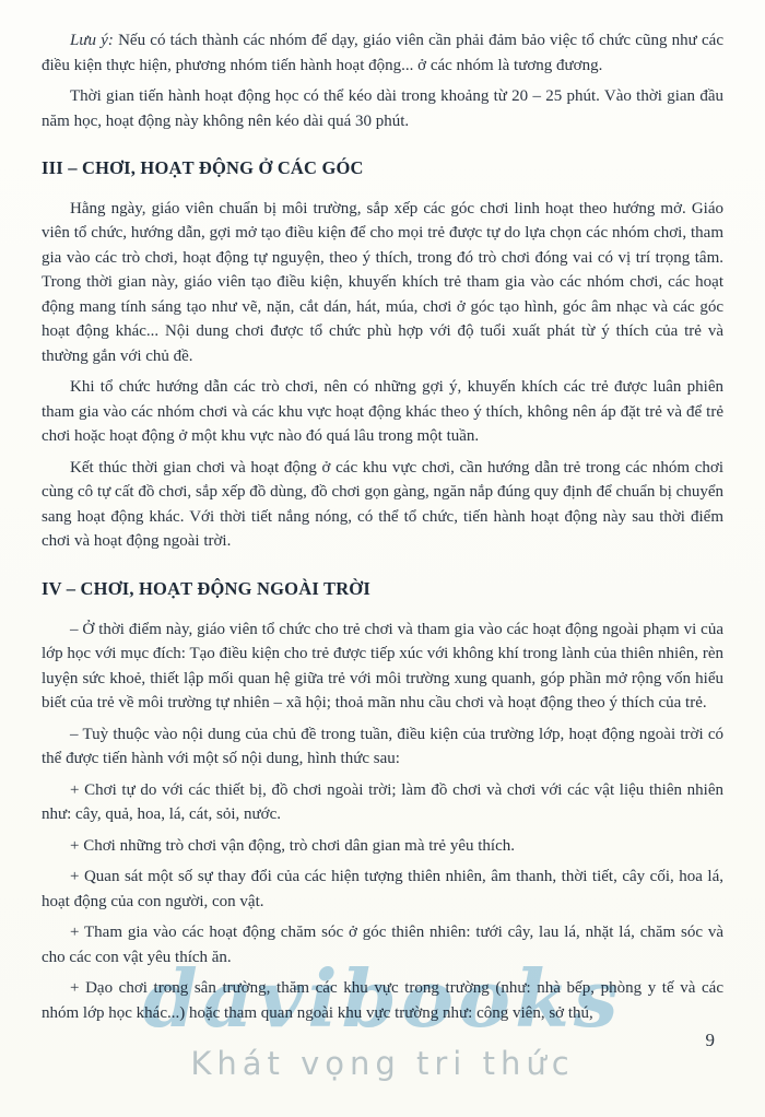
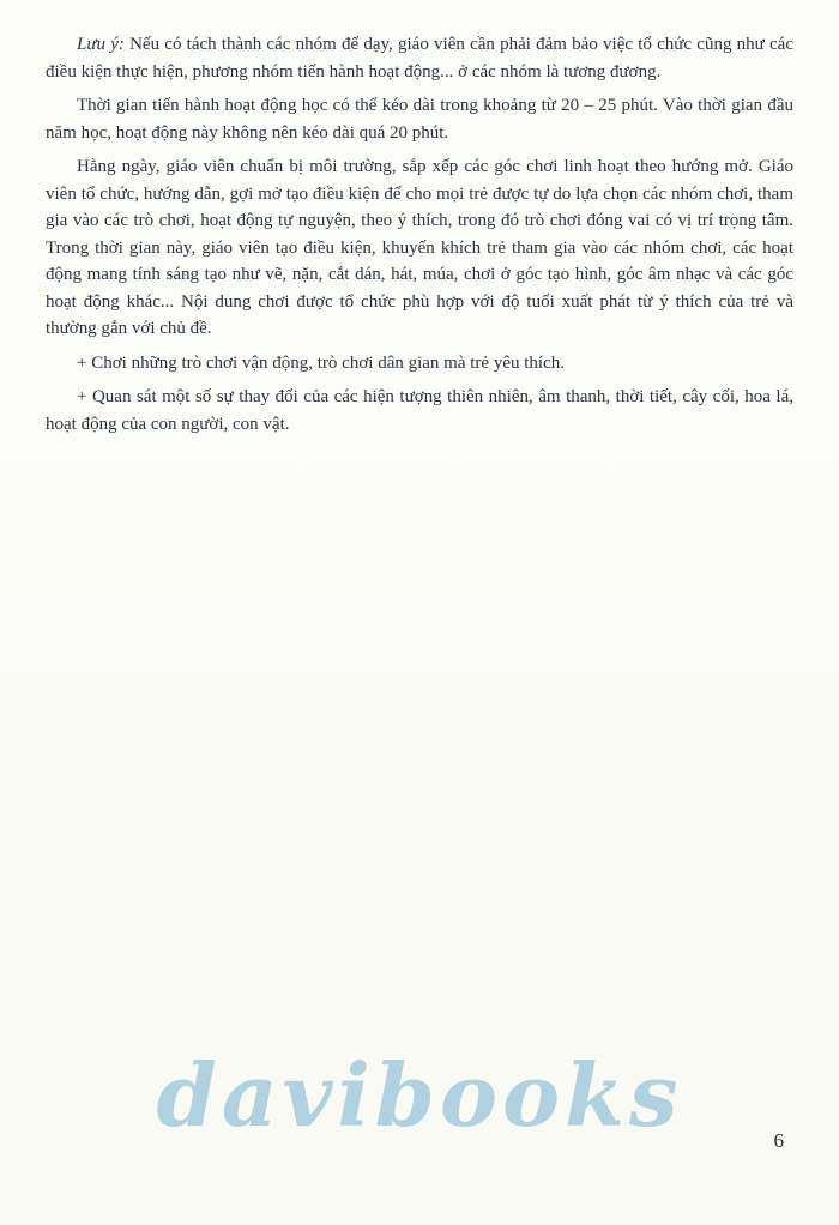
  Lưu ý: Nếu có tách thành các nhóm để dạy, giáo viên cần phải đảm bảo việc tổ chức cũng như các điều kiện thực hiện, phương nhóm tiến hành hoạt động... ở các nhóm là tương đương.
- Thời gian tiến hành hoạt động học có thể kéo dài trong khoảng từ 20 – 25 phút. Vào thời gian đầu năm học, hoạt động này không nên kéo dài quá 30 phút.
+ Thời gian tiến hành hoạt động học có thể kéo dài trong khoảng từ 20 – 25 phút. Vào thời gian đầu năm học, hoạt động này không nên kéo dài quá 20 phút.
- III – CHƠI, HOẠT ĐỘNG Ở CÁC GÓC
  Hằng ngày, giáo viên chuẩn bị môi trường, sắp xếp các góc chơi linh hoạt theo hướng mở. Giáo viên tổ chức, hướng dẫn, gợi mở tạo điều kiện để cho mọi trẻ được tự do lựa chọn các nhóm chơi, tham gia vào các trò chơi, hoạt động tự nguyện, theo ý thích, trong đó trò chơi đóng vai có vị trí trọng tâm. Trong thời gian này, giáo viên tạo điều kiện, khuyến khích trẻ tham gia vào các nhóm chơi, các hoạt động mang tính sáng tạo như vẽ, nặn, cắt dán, hát, múa, chơi ở góc tạo hình, góc âm nhạc và các góc hoạt động khác... Nội dung chơi được tổ chức phù hợp với độ tuổi xuất phát từ ý thích của trẻ và thường gắn với chủ đề.
- Khi tổ chức hướng dẫn các trò chơi, nên có những gợi ý, khuyến khích các trẻ được luân phiên tham gia vào các nhóm chơi và các khu vực hoạt động khác theo ý thích, không nên áp đặt trẻ và để trẻ chơi hoặc hoạt động ở một khu vực nào đó quá lâu trong một tuần.
- Kết thúc thời gian chơi và hoạt động ở các khu vực chơi, cần hướng dẫn trẻ trong các nhóm chơi cùng cô tự cất đồ chơi, sắp xếp đồ dùng, đồ chơi gọn gàng, ngăn nắp đúng quy định để chuẩn bị chuyển sang hoạt động khác. Với thời tiết nắng nóng, có thể tổ chức, tiến hành hoạt động này sau thời điểm chơi và hoạt động ngoài trời.
- IV – CHƠI, HOẠT ĐỘNG NGOÀI TRỜI
- – Ở thời điểm này, giáo viên tổ chức cho trẻ chơi và tham gia vào các hoạt động ngoài phạm vi của lớp học với mục đích: Tạo điều kiện cho trẻ được tiếp xúc với không khí trong lành của thiên nhiên, rèn luyện sức khoẻ, thiết lập mối quan hệ giữa trẻ với môi trường xung quanh, góp phần mở rộng vốn hiểu biết của trẻ về môi trường tự nhiên – xã hội; thoả mãn nhu cầu chơi và hoạt động theo ý thích của trẻ.
- – Tuỳ thuộc vào nội dung của chủ đề trong tuần, điều kiện của trường lớp, hoạt động ngoài trời có thể được tiến hành với một số nội dung, hình thức sau:
- + Chơi tự do với các thiết bị, đồ chơi ngoài trời; làm đồ chơi và chơi với các vật liệu thiên nhiên như: cây, quả, hoa, lá, cát, sỏi, nước.
  + Chơi những trò chơi vận động, trò chơi dân gian mà trẻ yêu thích.
  + Quan sát một số sự thay đổi của các hiện tượng thiên nhiên, âm thanh, thời tiết, cây cối, hoa lá, hoạt động của con người, con vật.
- + Tham gia vào các hoạt động chăm sóc ở góc thiên nhiên: tưới cây, lau lá, nhặt lá, chăm sóc và cho các con vật yêu thích ăn.
- + Dạo chơi trong sân trường, thăm các khu vực trong trường (như: nhà bếp, phòng y tế và các nhóm lớp học khác...) hoặc tham quan ngoài khu vực trường như: công viên, sở thú,
  davibooks
- Khát vọng tri thức
- 9
+ 6
